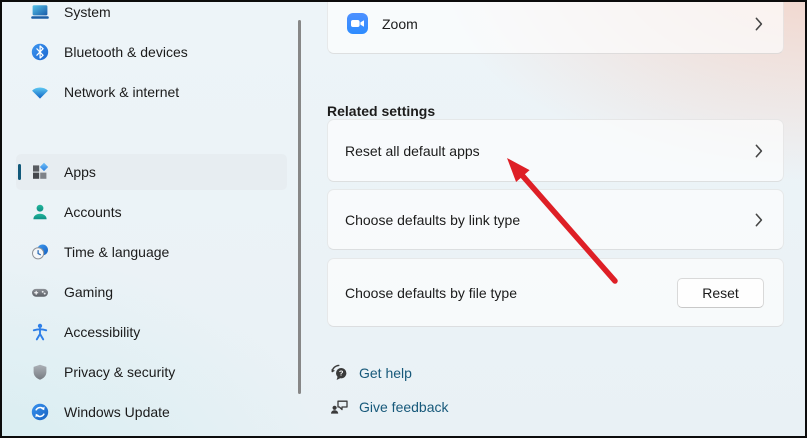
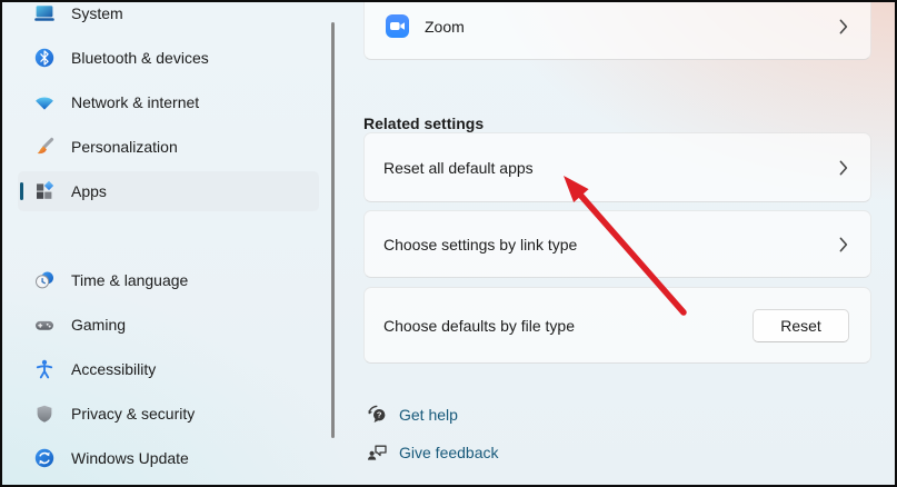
  System
  Bluetooth & devices
  Network & internet
+ Personalization
  Apps
- Accounts
  Time & language
  Gaming
  Accessibility
  Privacy & security
  Windows Update
  Zoom
  Related settings
  Reset all default apps
- Choose defaults by link type
+ Choose settings by link type
  Choose defaults by file type
  Reset
  ?
  Get help
  Give feedback
